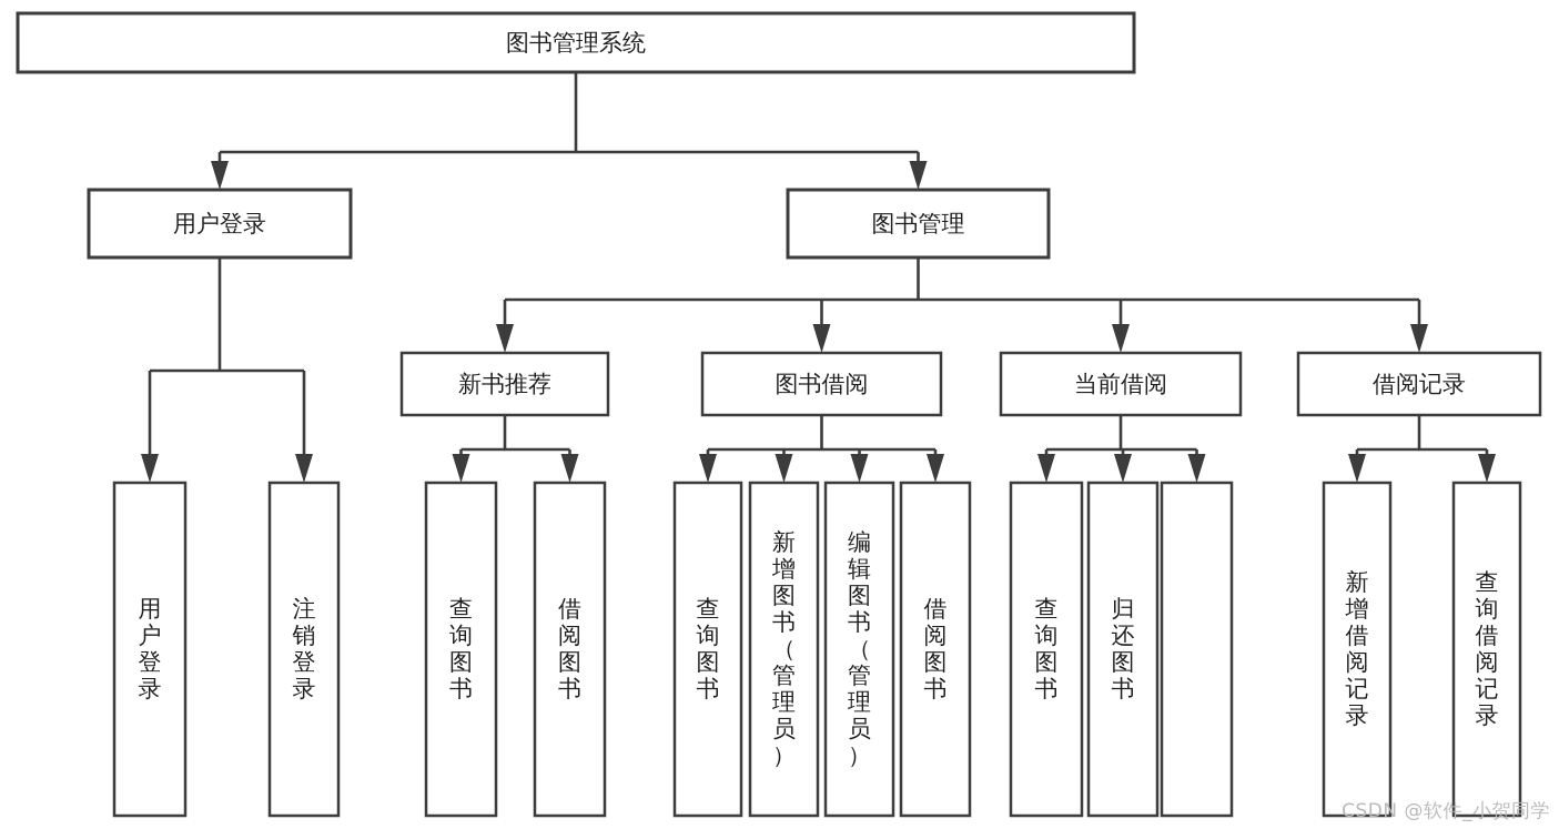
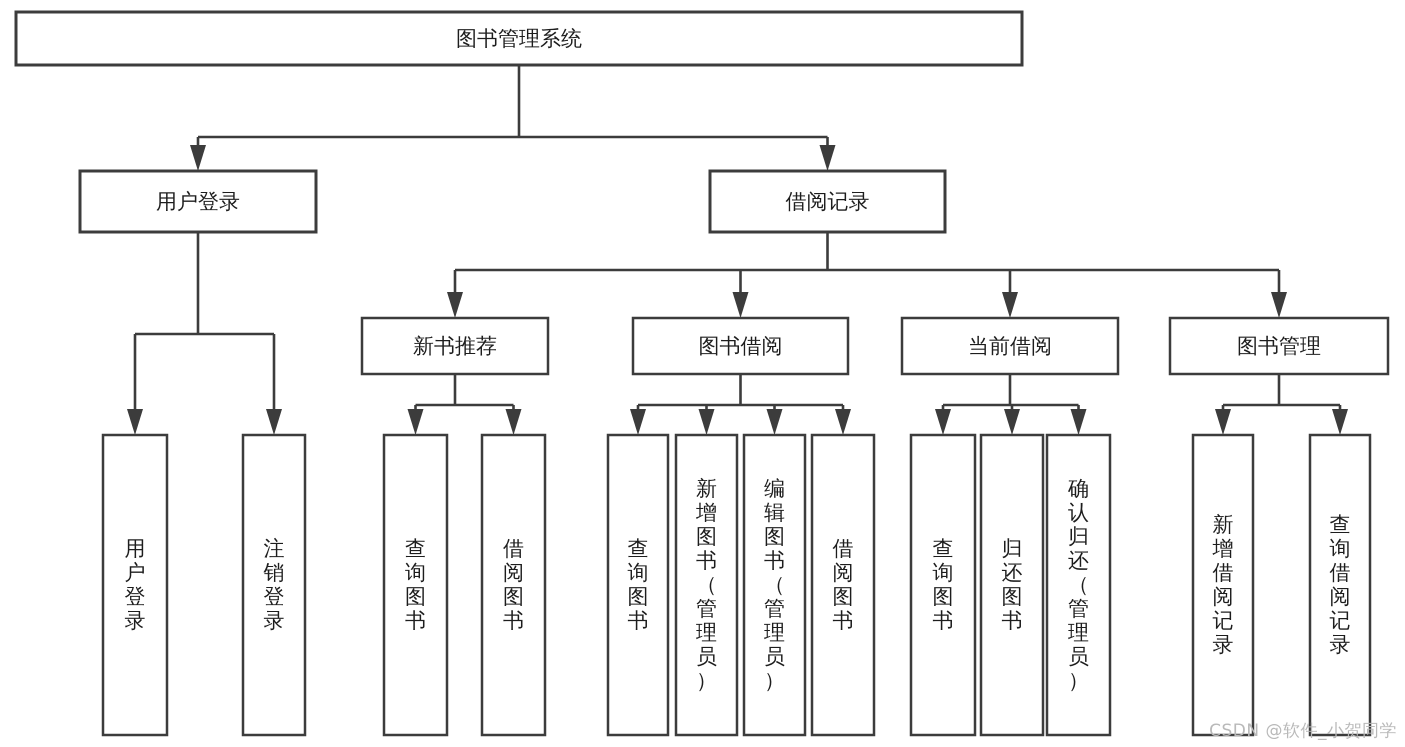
  图书管理系统
  用户登录
- 图书管理
+ 借阅记录
  新书推荐
  图书借阅
  当前借阅
- 借阅记录
+ 图书管理
  用户登录
  注销登录
  查询图书
  借阅图书
  查询图书
  新增图书（管理员）
  编辑图书（管理员）
  借阅图书
  查询图书
  归还图书
+ 确认归还（管理员）
  新增借阅记录
  查询借阅记录
  CSDN @软件_小贺同学
